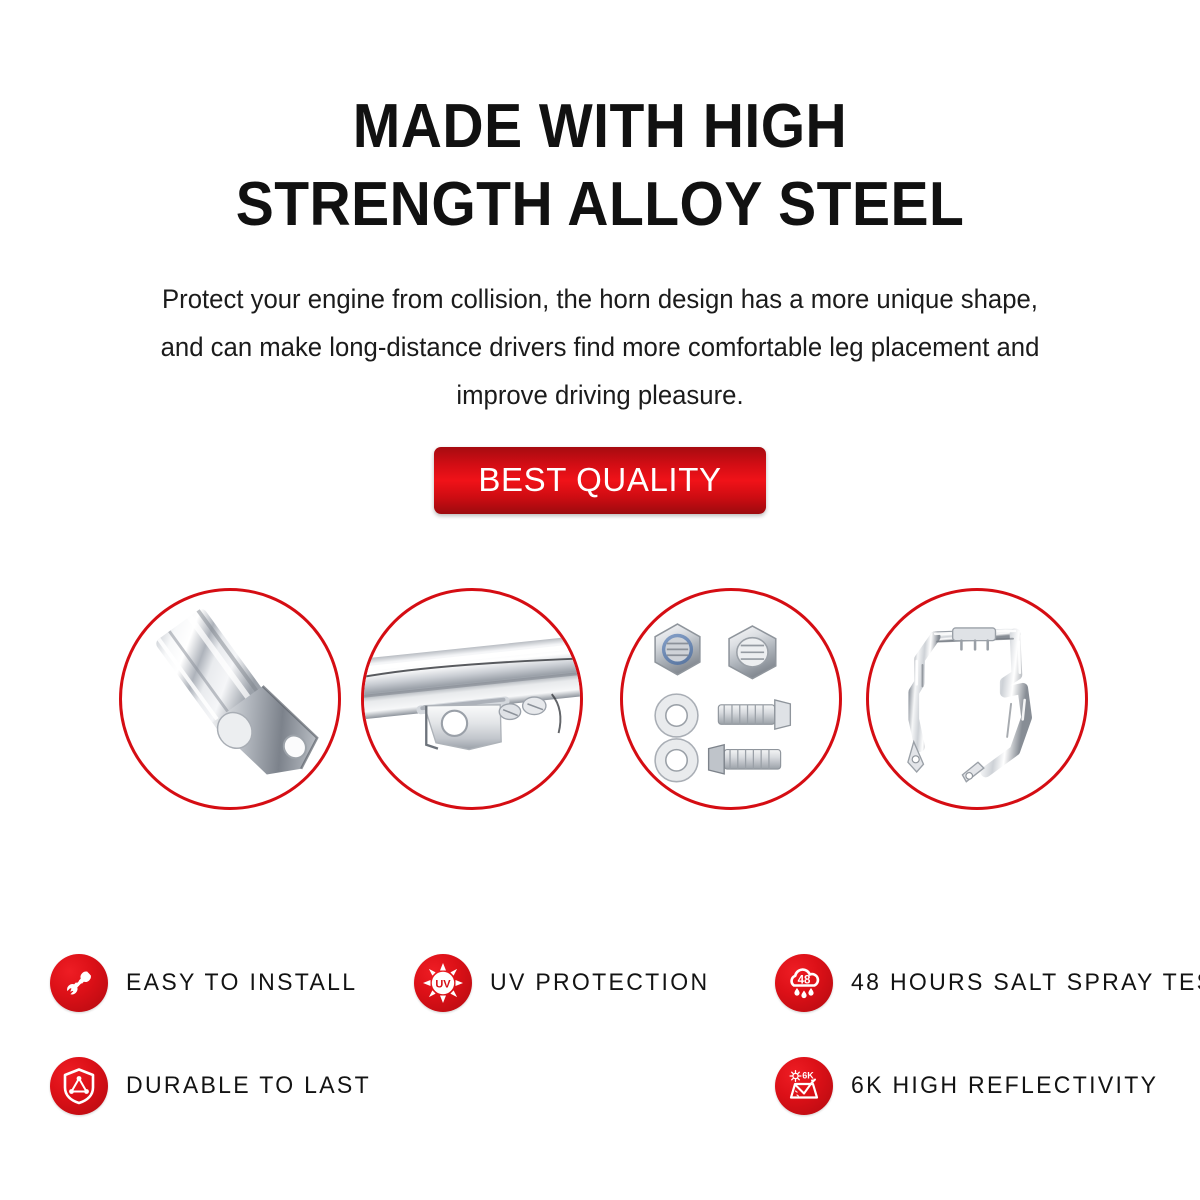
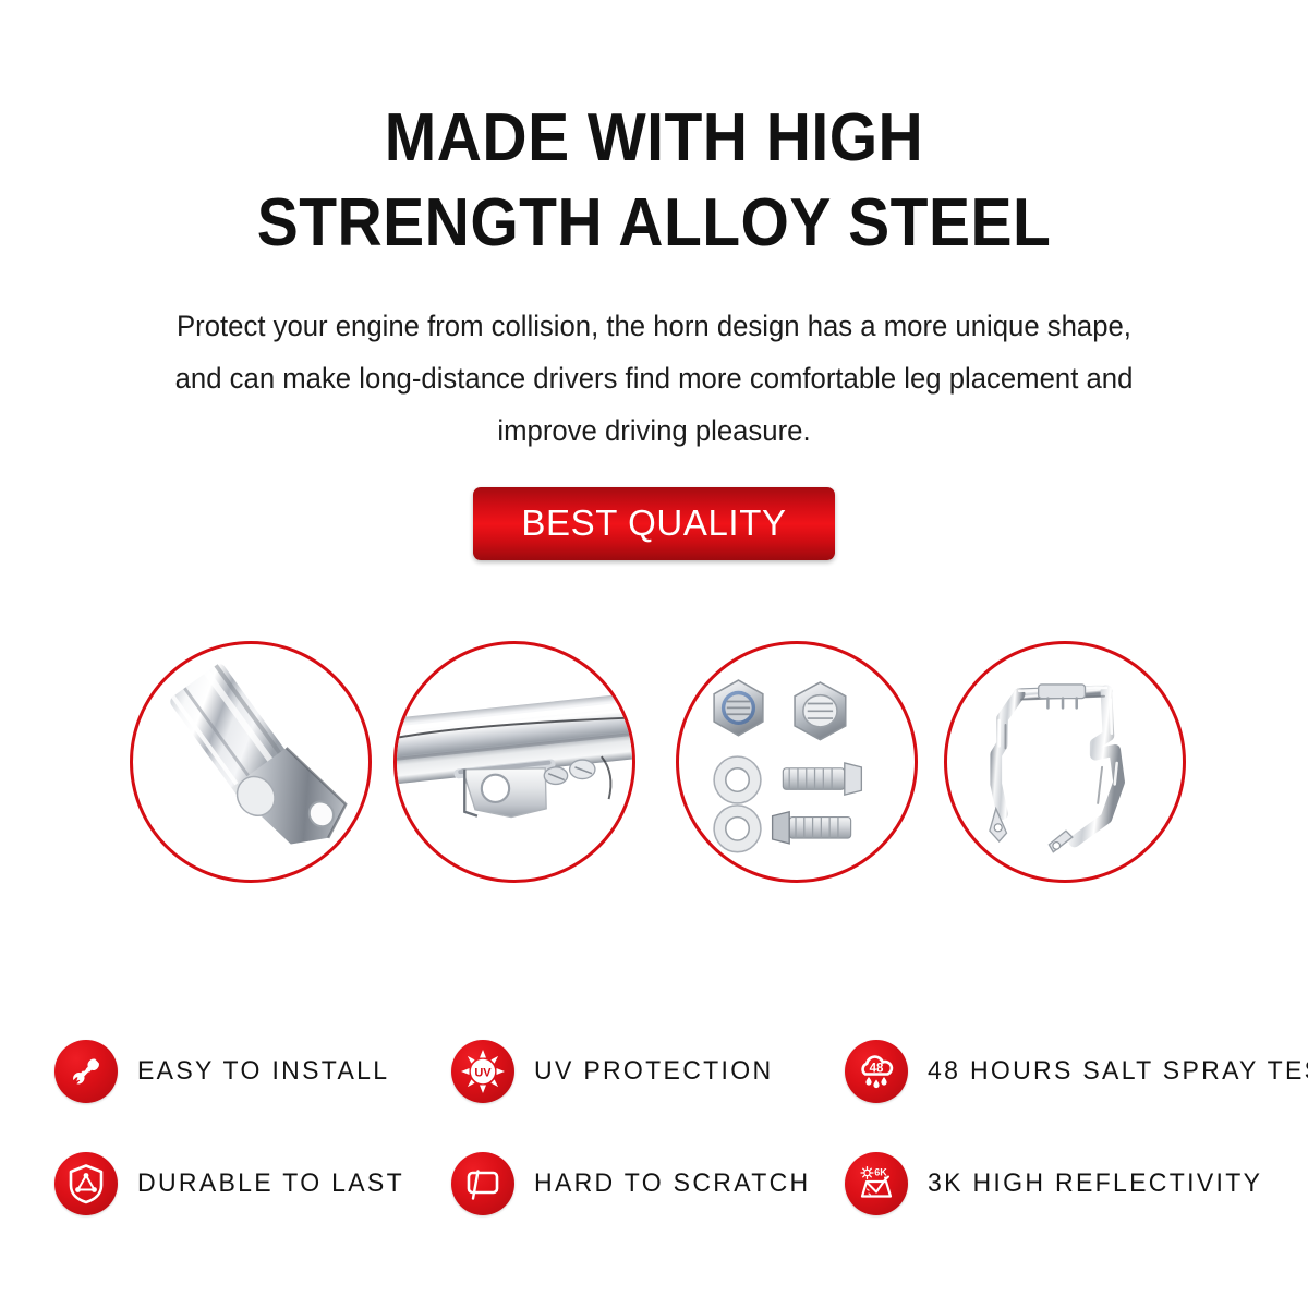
  MADE WITH HIGH
  STRENGTH ALLOY STEEL
  Protect your engine from collision, the horn design has a more unique shape,
  and can make long-distance drivers find more comfortable leg placement and
  improve driving pleasure.
  BEST QUALITY
  EASY TO INSTALL
  UV
  UV PROTECTION
  48
  48 HOURS SALT SPRAY TE
  DURABLE TO LAST
+ HARD TO SCRATCH
  6K
- 6K HIGH REFLECTIVITY
+ 3K HIGH REFLECTIVITY
